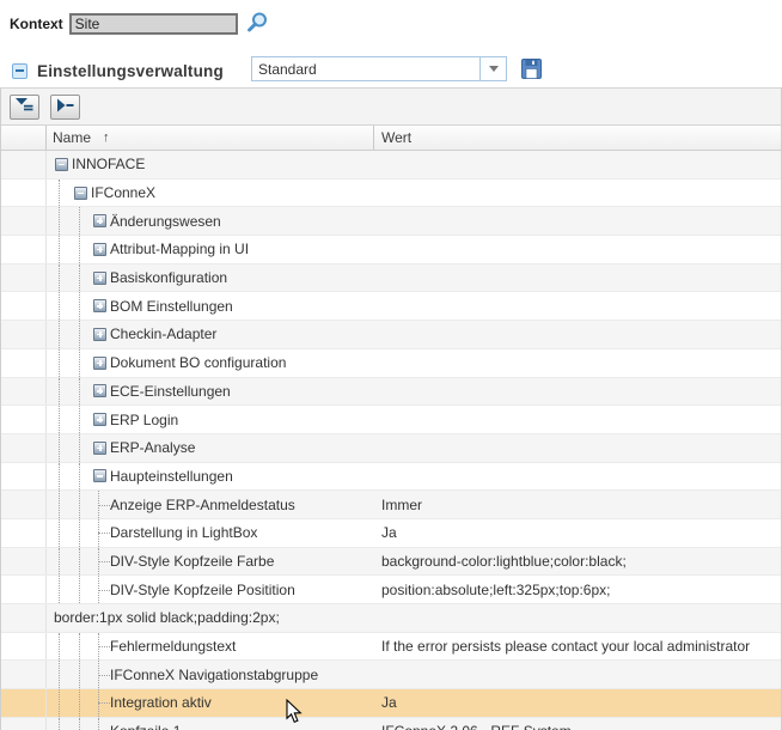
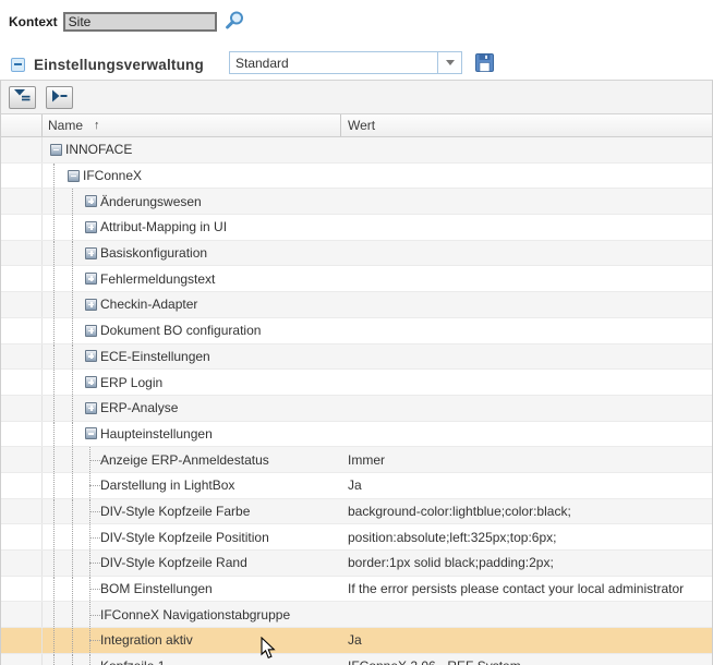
  Kontext
  Site
  Einstellungsverwaltung
  Standard
  Name
  ↑
  Wert
  INNOFACE
  IFConneX
  Änderungswesen
  Attribut-Mapping in UI
  Basiskonfiguration
- BOM Einstellungen
+ Fehlermeldungstext
  Checkin-Adapter
  Dokument BO configuration
  ECE-Einstellungen
  ERP Login
  ERP-Analyse
  Haupteinstellungen
  Anzeige ERP-Anmeldestatus
  Immer
  Darstellung in LightBox
  Ja
  DIV-Style Kopfzeile Farbe
  background-color:lightblue;color:black;
  DIV-Style Kopfzeile Positition
  position:absolute;left:325px;top:6px;
+ DIV-Style Kopfzeile Rand
  border:1px solid black;padding:2px;
- Fehlermeldungstext
+ BOM Einstellungen
  If the error persists please contact your local administrator
  IFConneX Navigationstabgruppe
  Integration aktiv
  Ja
